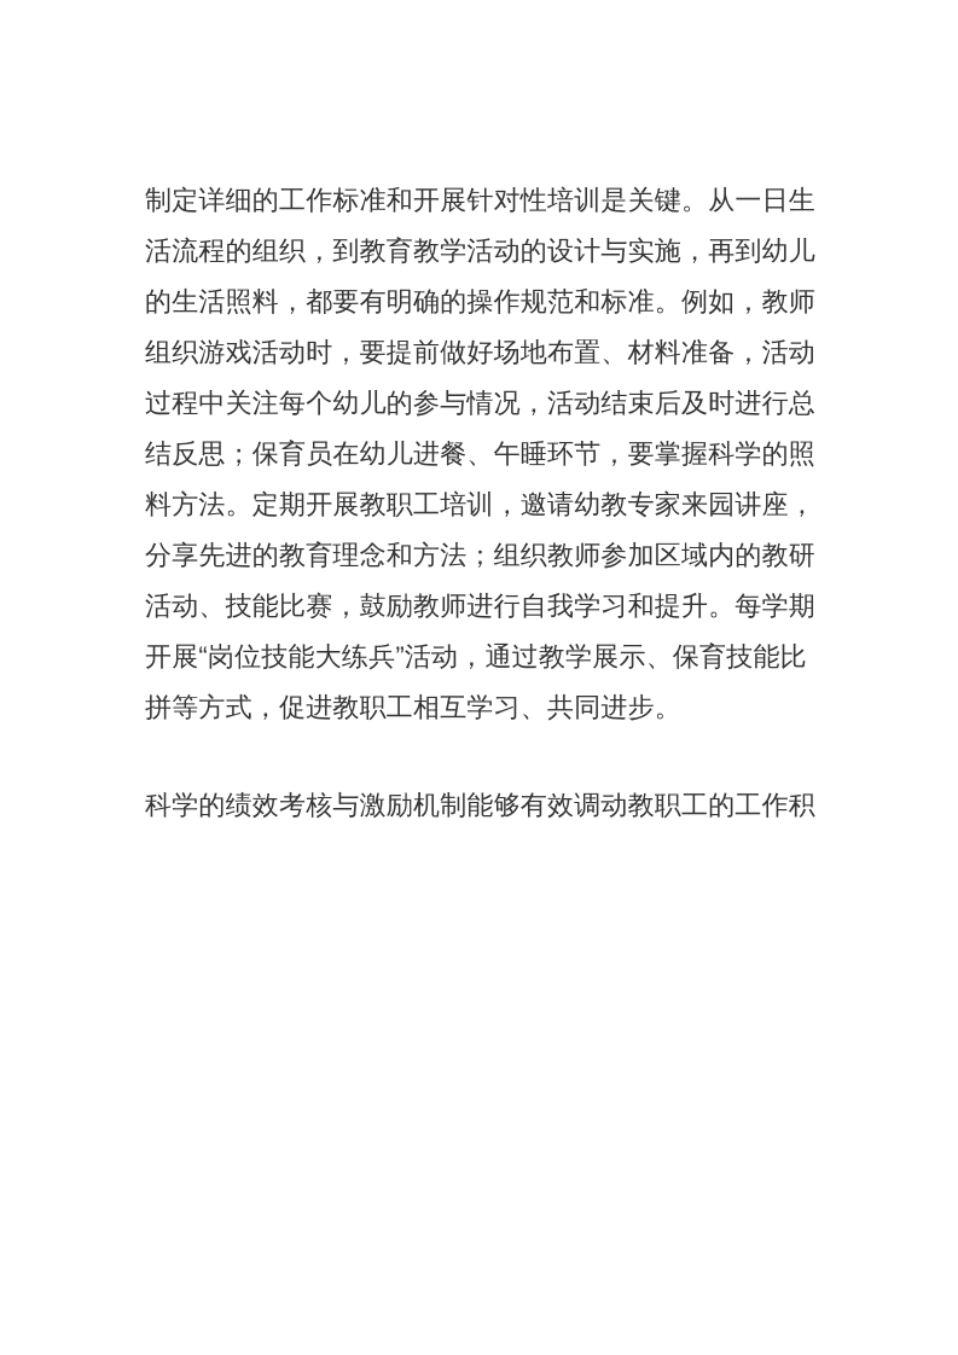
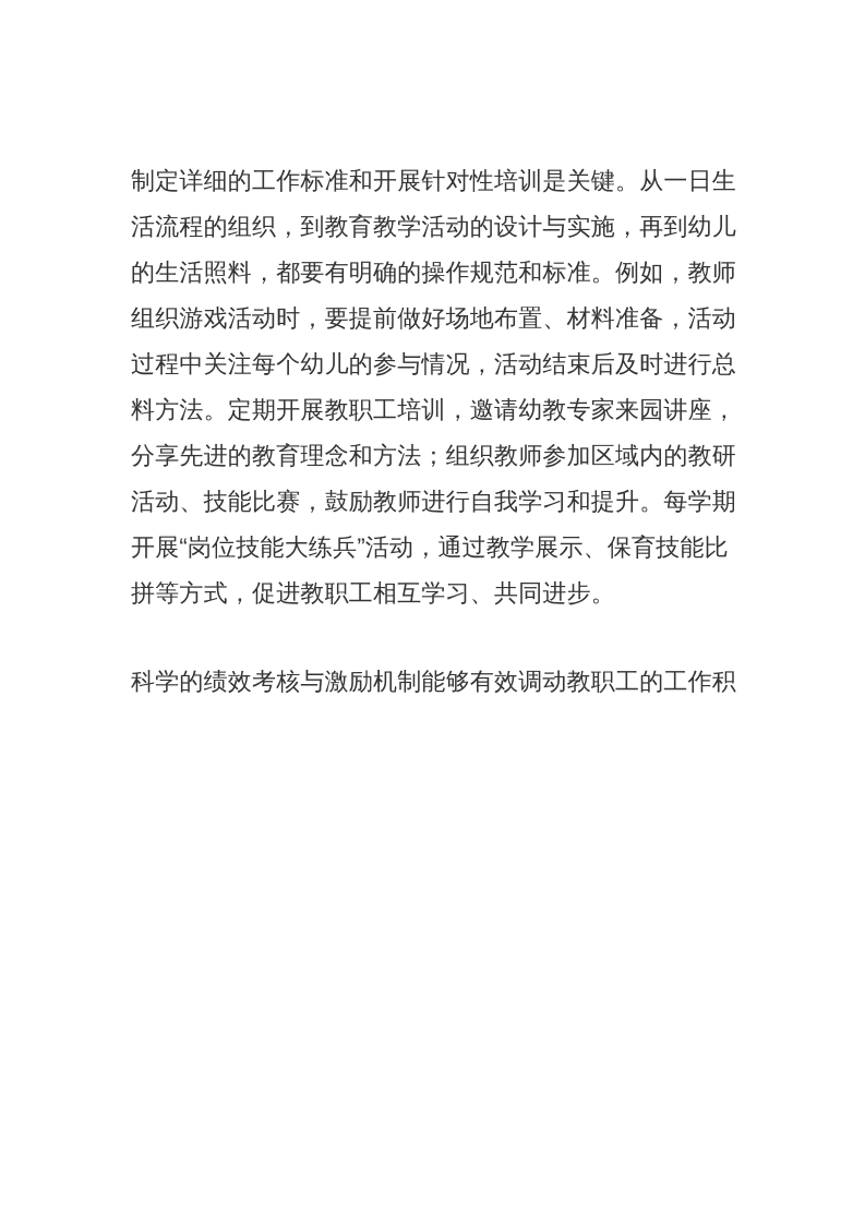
  制定详细的工作标准和开展针对性培训是关键。从一日生
  活流程的组织，到教育教学活动的设计与实施，再到幼儿
  的生活照料，都要有明确的操作规范和标准。例如，教师
  组织游戏活动时，要提前做好场地布置、材料准备，活动
  过程中关注每个幼儿的参与情况，活动结束后及时进行总
- 结反思；保育员在幼儿进餐、午睡环节，要掌握科学的照
  料方法。定期开展教职工培训，邀请幼教专家来园讲座，
  分享先进的教育理念和方法；组织教师参加区域内的教研
  活动、技能比赛，鼓励教师进行自我学习和提升。每学期
  开展“岗位技能大练兵”活动，通过教学展示、保育技能比
  拼等方式，促进教职工相互学习、共同进步。
  科学的绩效考核与激励机制能够有效调动教职工的工作积
